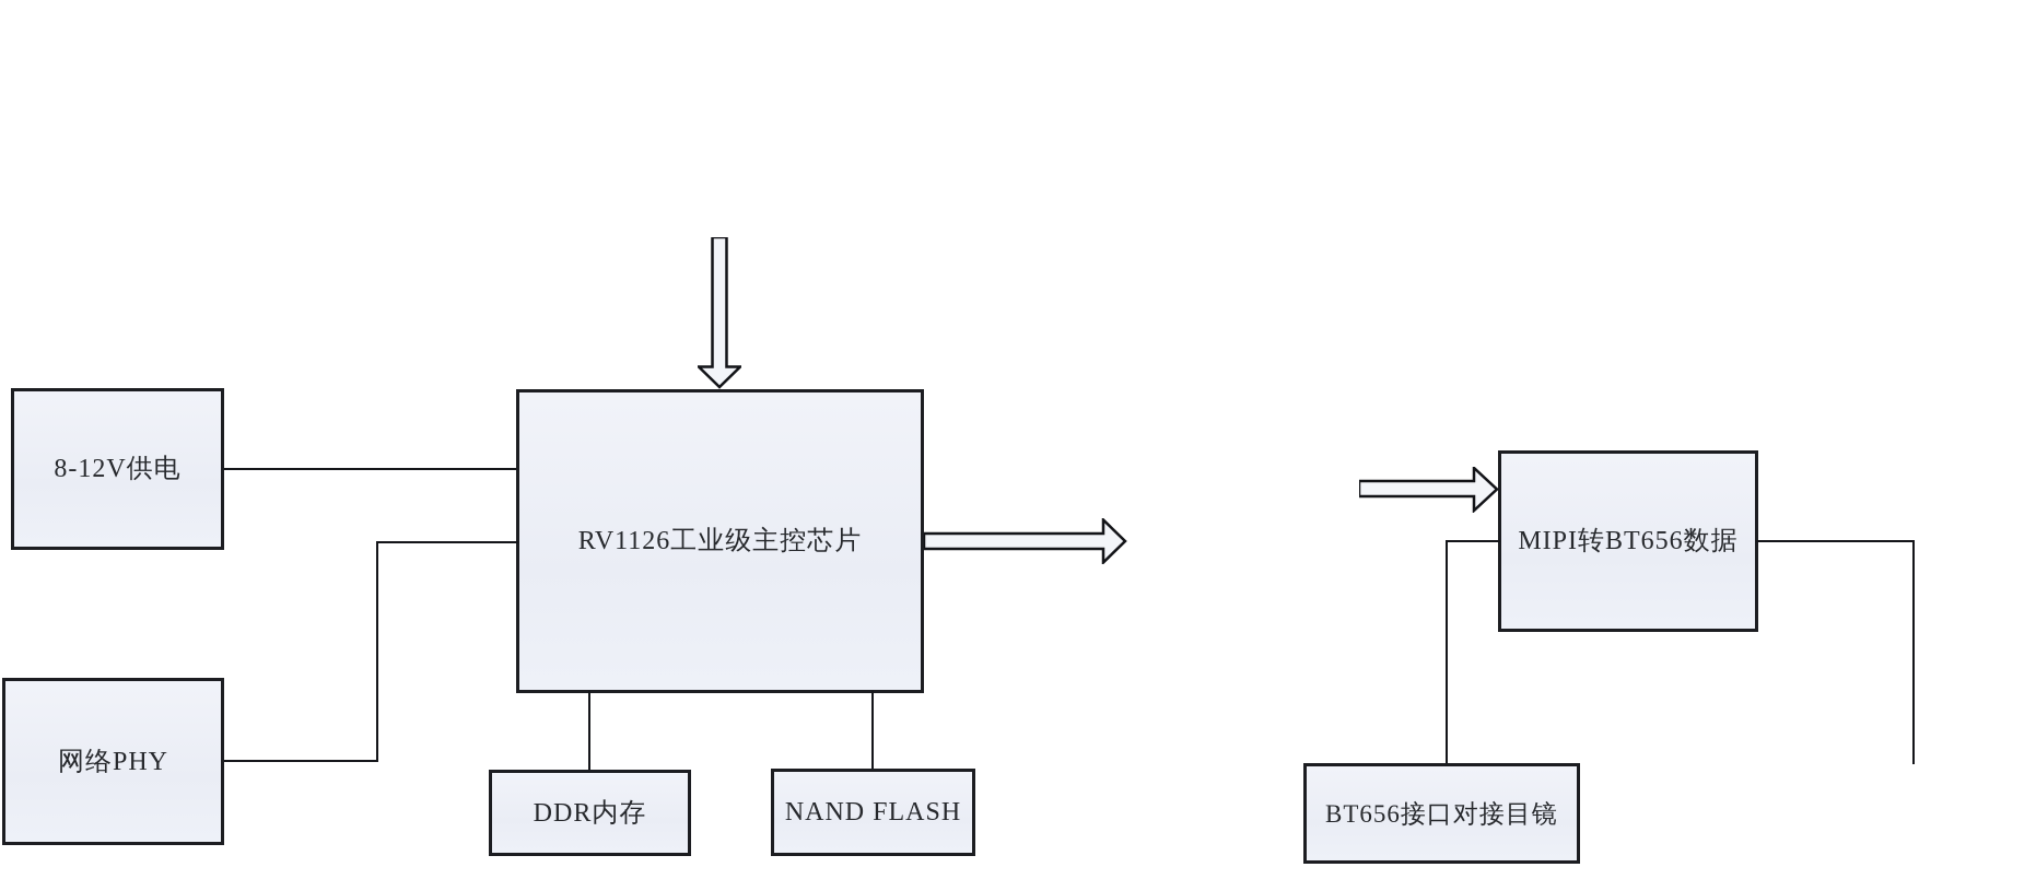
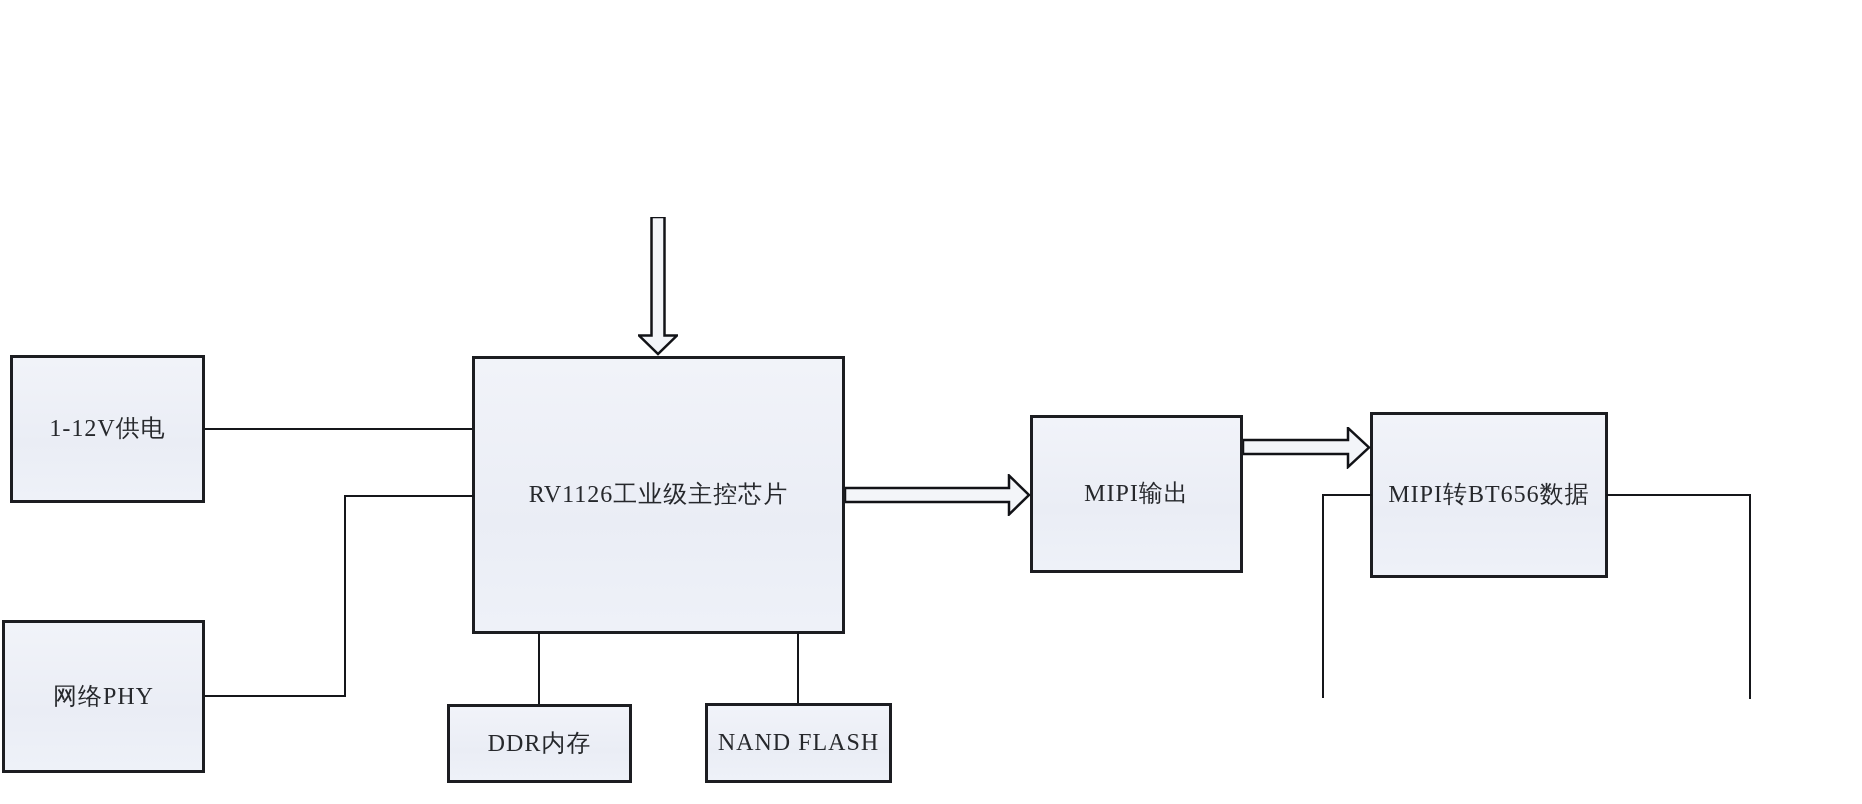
  RV1126工业级主控芯片
- 8-12V供电
+ 1-12V供电
  网络PHY
  DDR内存
  NAND FLASH
+ MIPI输出
  MIPI转BT656数据
- BT656接口对接目镜
